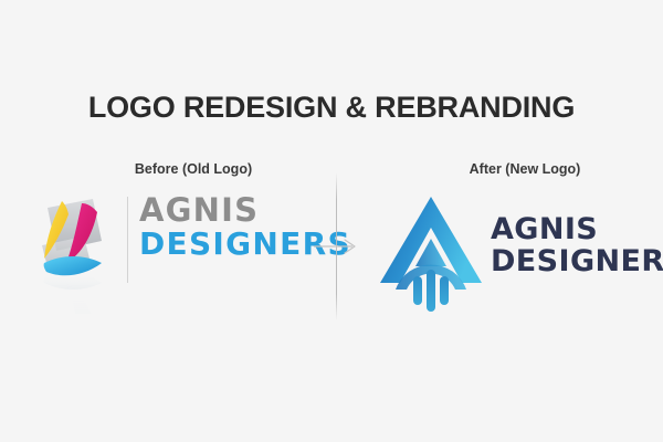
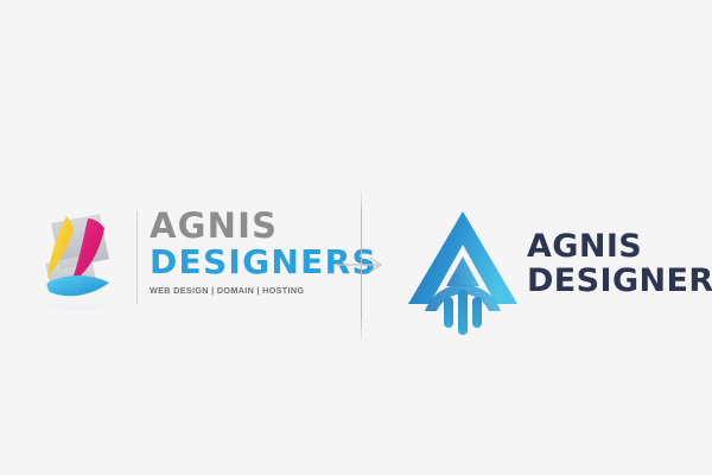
- LOGO REDESIGN & REBRANDING
- Before (Old Logo)
- After (New Logo)
  AGNIS
  DESIGNER
+ WEB DESIGN | DOMAIN | HOSTING
  AGNIS
  DESIGNER
